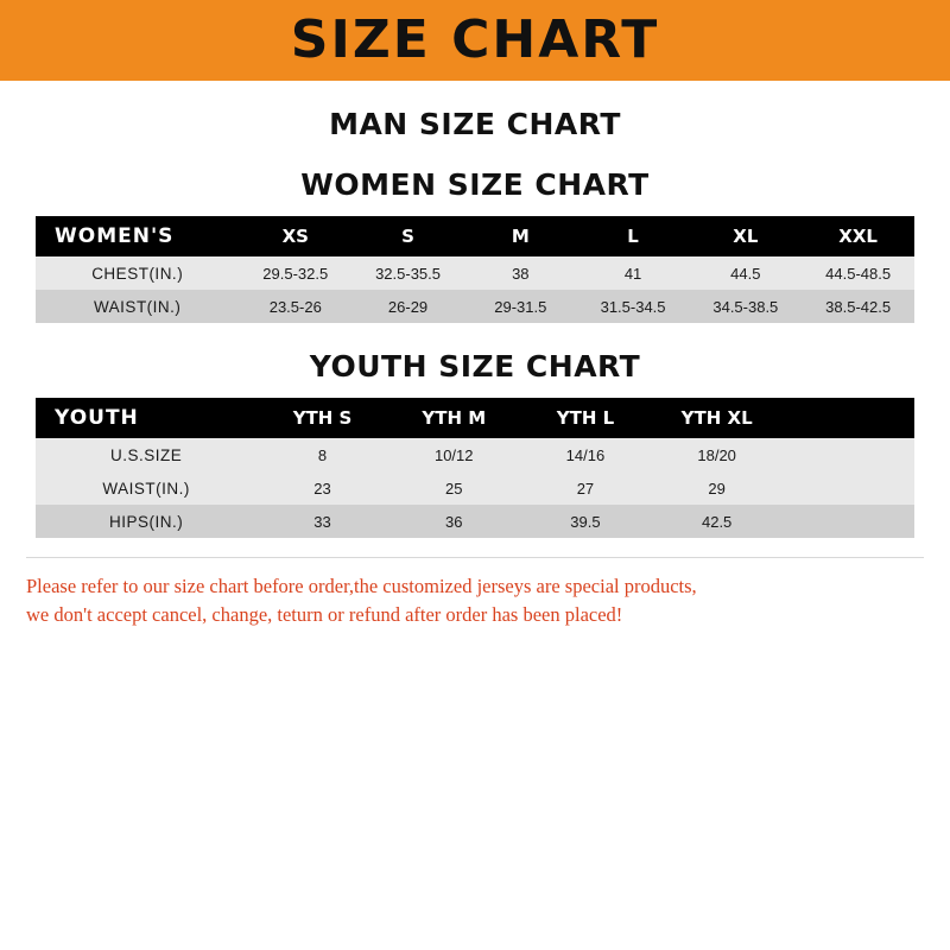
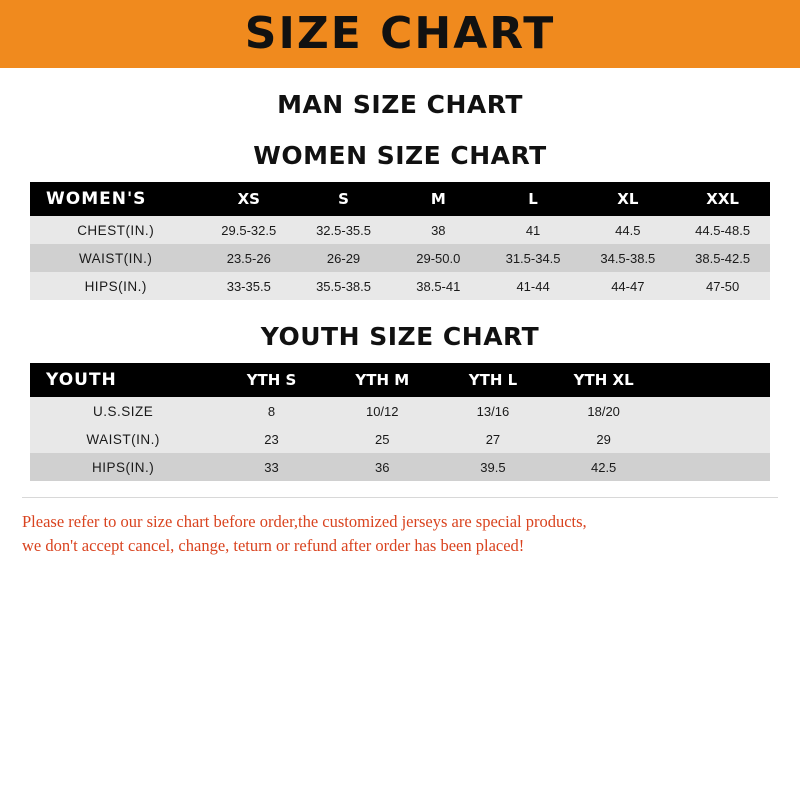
  SIZE CHART
  MAN SIZE CHART
  WOMEN SIZE CHART
  WOMEN'S	XS	S	M	L	XL	XXL
  CHEST(IN.)	29.5-32.5	32.5-35.5	38	41	44.5	44.5-48.5
- WAIST(IN.)	23.5-26	26-29	29-31.5	31.5-34.5	34.5-38.5	38.5-42.5
+ WAIST(IN.)	23.5-26	26-29	29-50.0	31.5-34.5	34.5-38.5	38.5-42.5
+ HIPS(IN.)	33-35.5	35.5-38.5	38.5-41	41-44	44-47	47-50
  YOUTH SIZE CHART
  YOUTH	YTH S	YTH M	YTH L	YTH XL
- U.S.SIZE	8	10/12	14/16	18/20
+ U.S.SIZE	8	10/12	13/16	18/20
  WAIST(IN.)	23	25	27	29
  HIPS(IN.)	33	36	39.5	42.5
  Please refer to our size chart before order,the customized jerseys are special products,
  we don't accept cancel, change, teturn or refund after order has been placed!
